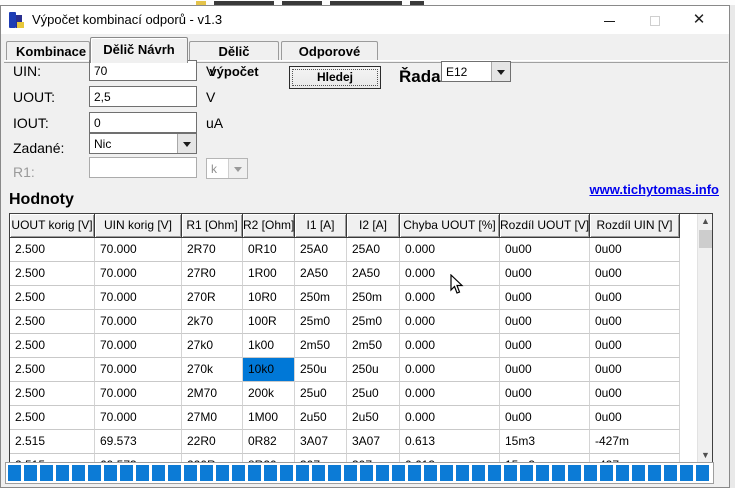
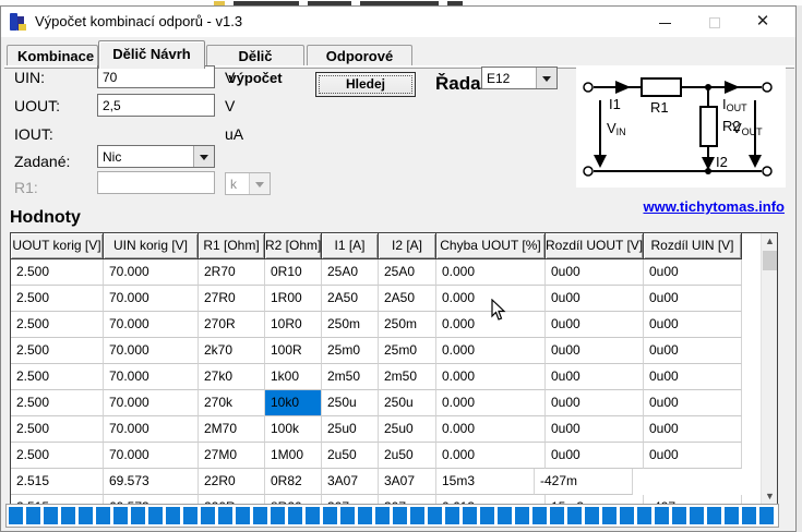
  Výpočet kombinací odporů - v1.3
  ✕
  Kombinace
  Dělič Návrh
  Dělič výpočet
  UIN:
  70
  V
  UOUT:
  2,5
  V
  IOUT:
- 0
  uA
  Zadané:
  Nic
  R1:
  k
  Hledej
  Řada
  E12
+ I1
+ R1
+ IOUT
+ VIN
+ R2
+ I2
+ VOUT
  www.tichytomas.info
  Hodnoty
  UOUT korig [V]
  UIN korig [V]
  R1 [Ohm]
  R2 [Ohm]
  I1 [A]
  I2 [A]
  Chyba UOUT [%]
  Rozdíl UOUT [V]
  Rozdíl UIN [V]
  2.500
  70.000
  2R70
  0R10
  25A0
  25A0
  0.000
  0u00
  0u00
  2.500
  70.000
  27R0
  1R00
  2A50
  2A50
  0.000
  0u00
  0u00
  2.500
  70.000
  270R
  10R0
  250m
  250m
  0.000
  0u00
  0u00
  2.500
  70.000
  2k70
  100R
  25m0
  25m0
  0.000
  0u00
  0u00
  2.500
  70.000
  27k0
  1k00
  2m50
  2m50
  0.000
  0u00
  0u00
  2.500
  70.000
  270k
  10k0
  250u
  250u
  0.000
  0u00
  0u00
  2.500
  70.000
  2M70
- 200k
+ 100k
  25u0
  25u0
  0.000
  0u00
  0u00
  2.500
  70.000
  27M0
  1M00
  2u50
  2u50
  0.000
  0u00
  0u00
  2.515
  69.573
  22R0
  0R82
  3A07
  3A07
- 0.613
  15m3
  -427m
  ▲
  ▼
